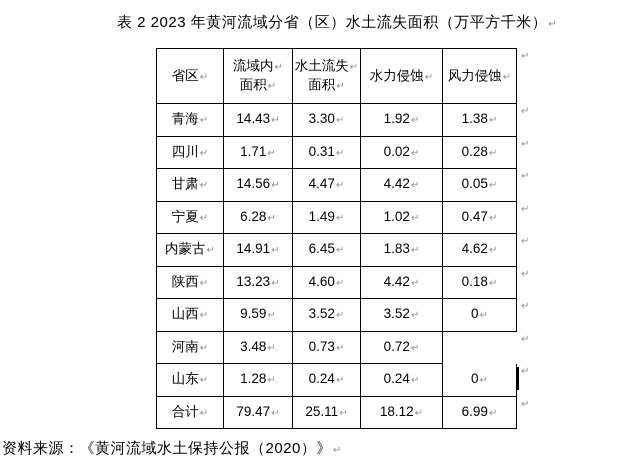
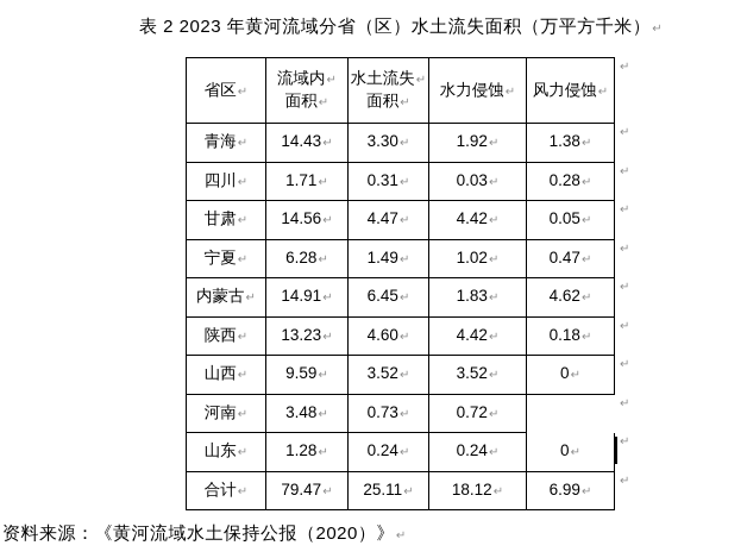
  表 2 2023 年黄河流域分省（区）水土流失面积（万平方千米）↵
  省区↵
  流域内↵
  面积↵
  水土流失↵
  面积↵
  水力侵蚀↵
  风力侵蚀↵
  ↵
  青海↵
  14.43↵
  3.30↵
  1.92↵
  1.38↵
  ↵
  四川↵
  1.71↵
  0.31↵
- 0.02↵
+ 0.03↵
  0.28↵
  ↵
  甘肃↵
  14.56↵
  4.47↵
  4.42↵
  0.05↵
  ↵
  宁夏↵
  6.28↵
  1.49↵
  1.02↵
  0.47↵
  ↵
  内蒙古↵
  14.91↵
  6.45↵
  1.83↵
  4.62↵
  ↵
  陕西↵
  13.23↵
  4.60↵
  4.42↵
  0.18↵
  ↵
  山西↵
  9.59↵
  3.52↵
  3.52↵
  0↵
  ↵
  河南↵
  3.48↵
  0.73↵
  0.72↵
  ↵
  山东↵
  1.28↵
  0.24↵
  0.24↵
  0↵
  ↵
  合计↵
  79.47↵
  25.11↵
  18.12↵
  6.99↵
  ↵
  资料来源：《黄河流域水土保持公报（2020）》↵
